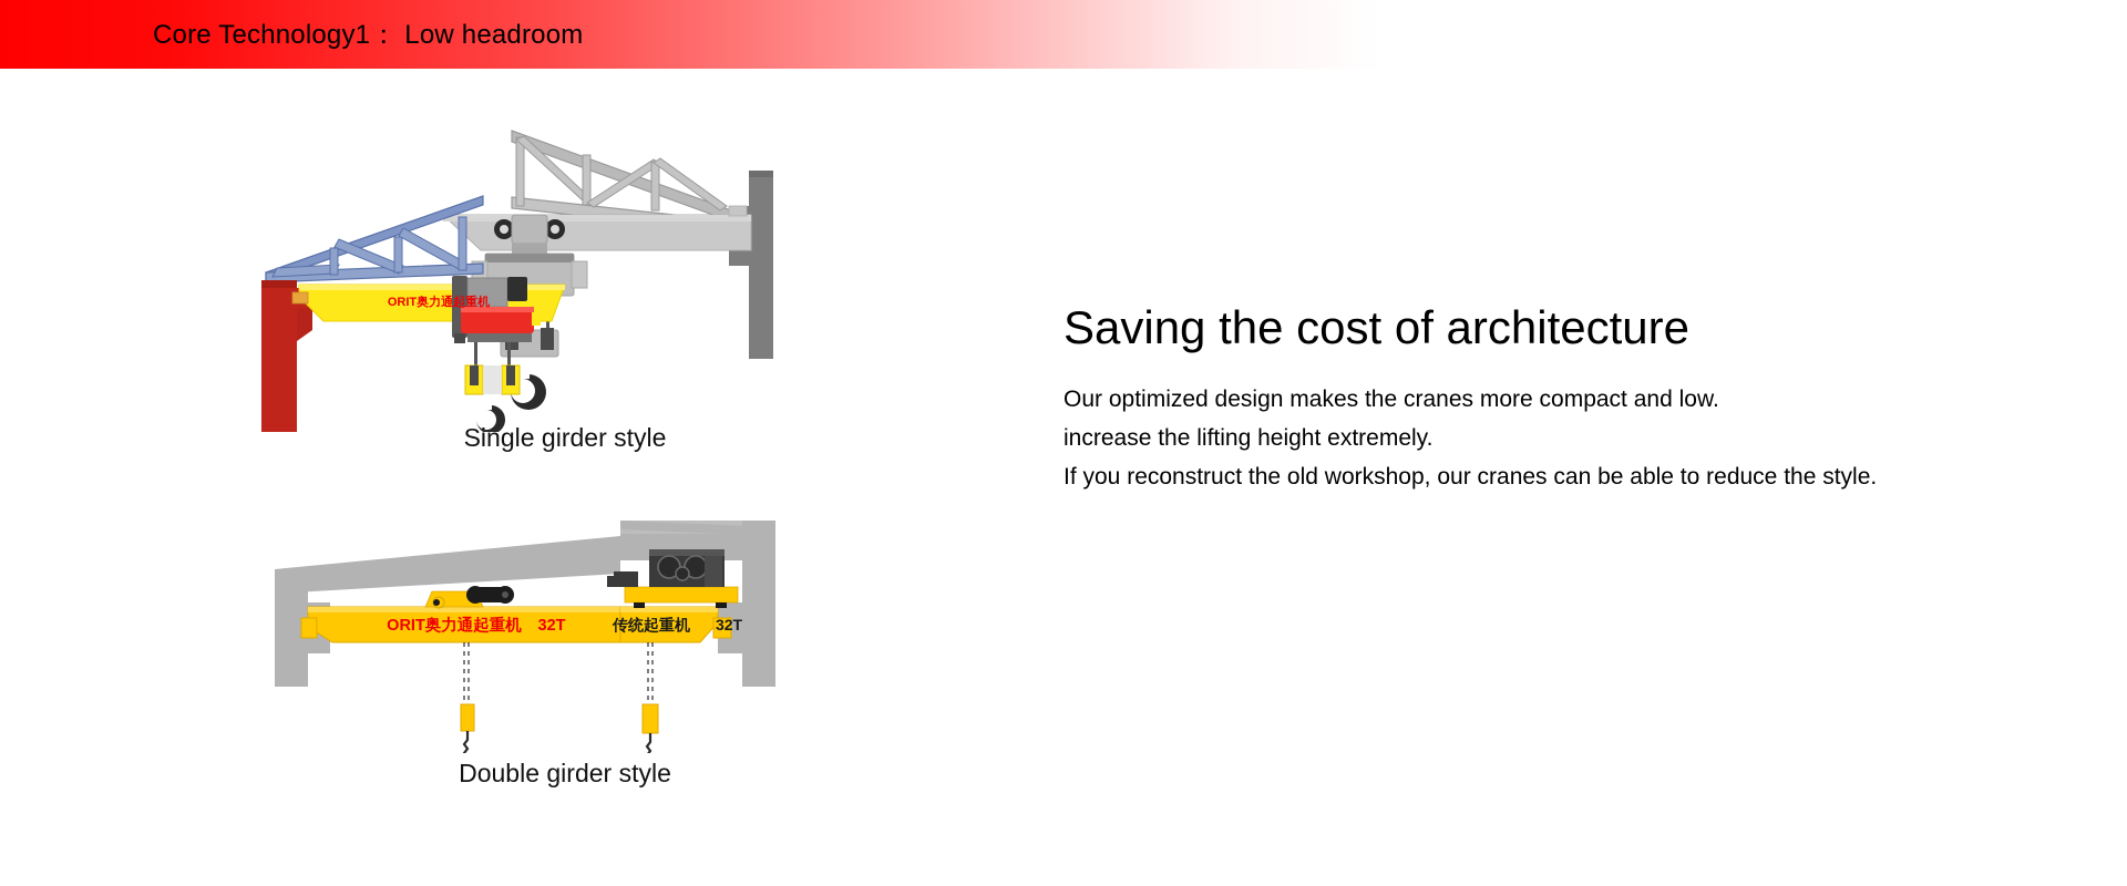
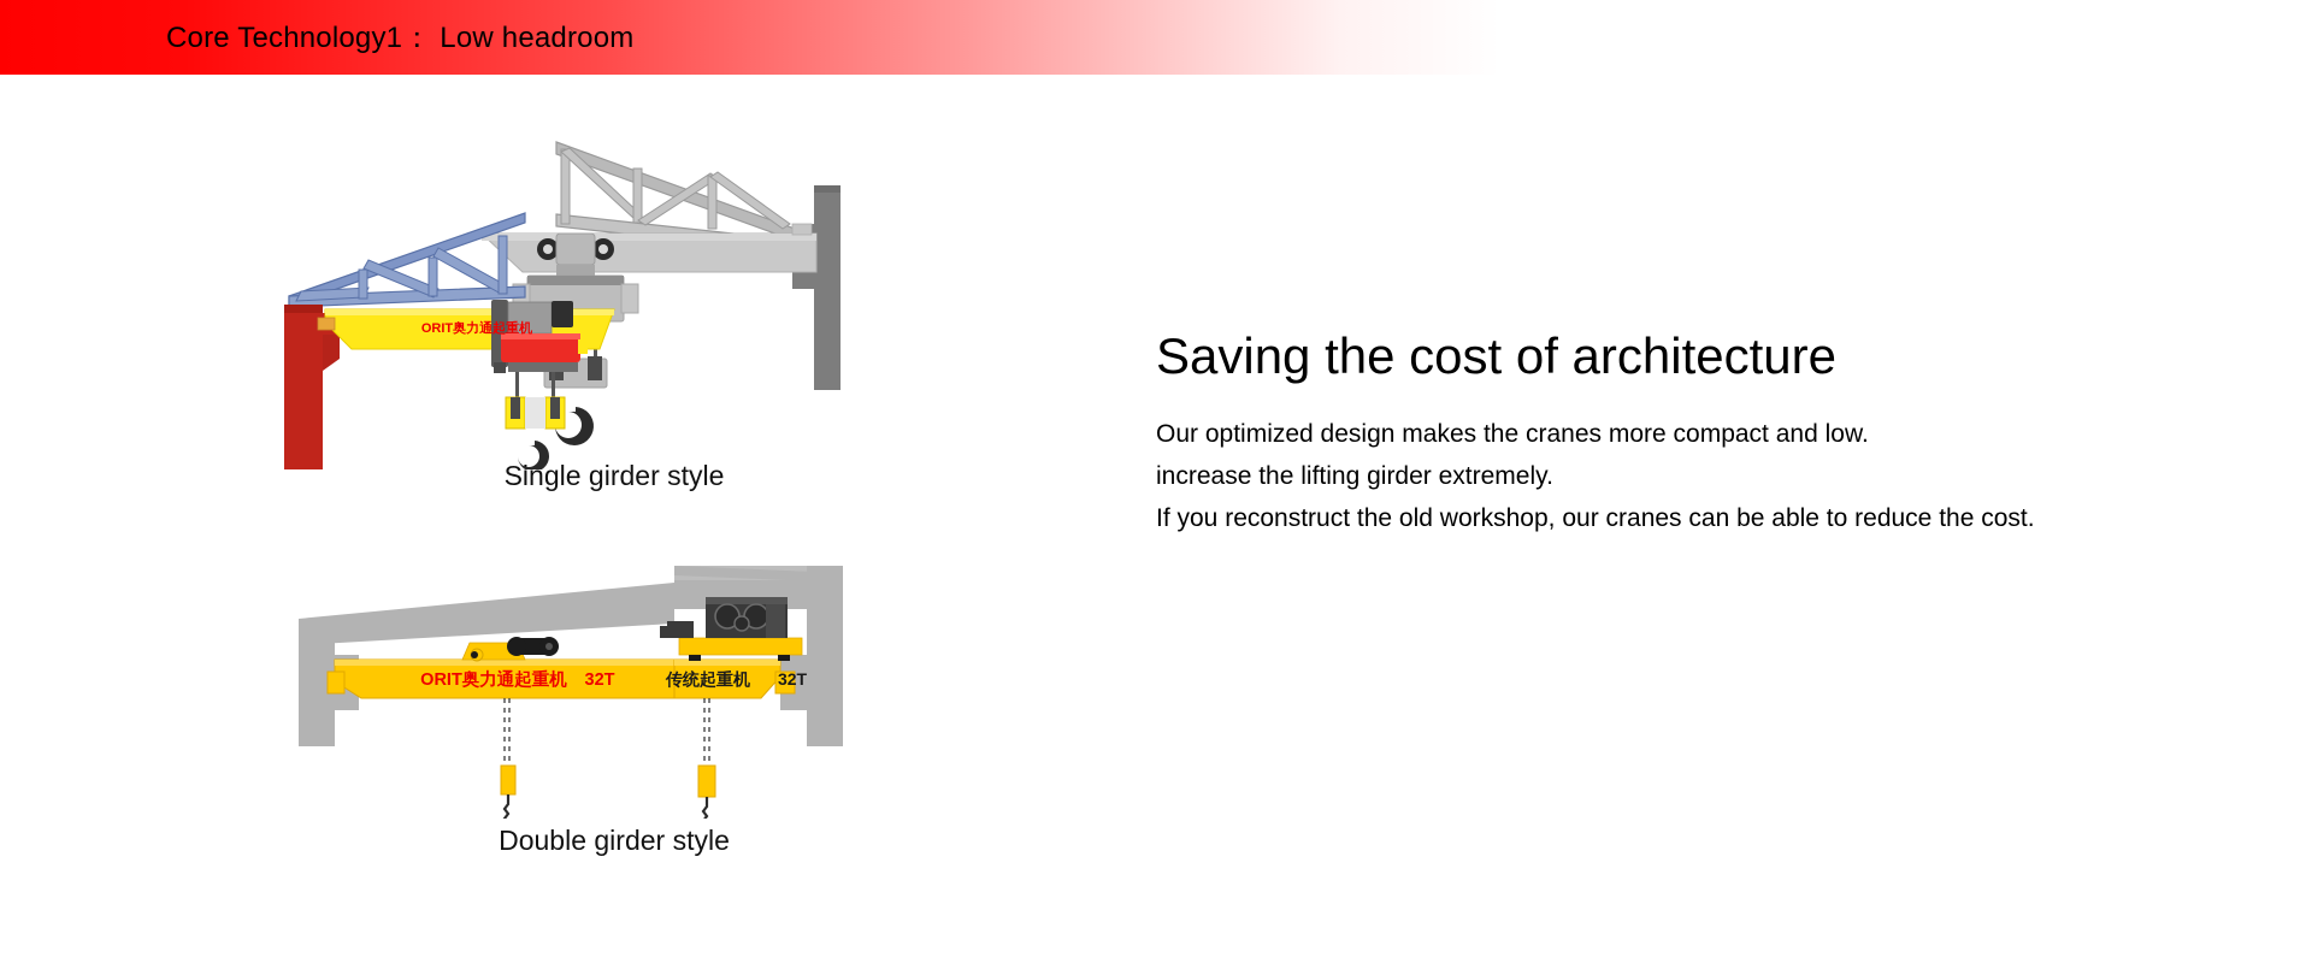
  Core Technology1： Low headroom
  Single girder style
  ORIT奥力通起重机
  32T
  传统起重机
  32T
  Double girder style
  ORIT奥力通起重机
  Saving the cost of architecture
  Our optimized design makes the cranes more compact and low.
- increase the lifting height extremely.
+ increase the lifting girder extremely.
- If you reconstruct the old workshop, our cranes can be able to reduce the style.
+ If you reconstruct the old workshop, our cranes can be able to reduce the cost.
